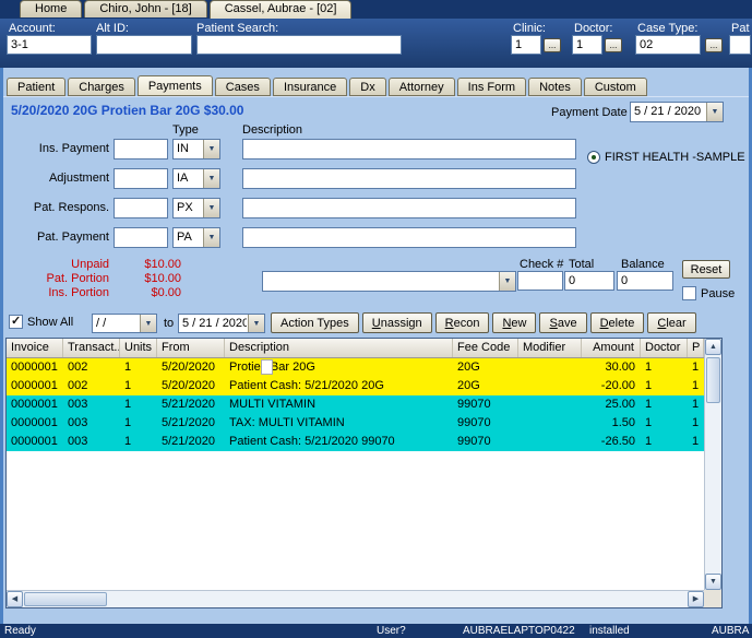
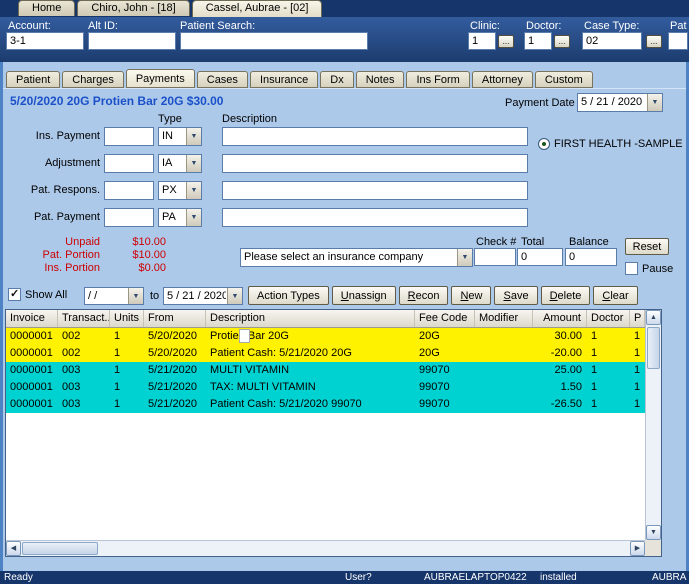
  Home
  Chiro, John - [18]
  Cassel, Aubrae - [02]
  Account:
  3-1
  Alt ID:
  Patient Search:
  Clinic:
  1
  ...
  Doctor:
  1
  ...
  Case Type:
  02
  ...
  Pat
  Patient
  Charges
  Payments
  Cases
  Insurance
  Dx
- Attorney
+ Notes
  Ins Form
- Notes
+ Attorney
  Custom
  5/20/2020 20G Protien Bar 20G $30.00
  Payment Date
  5 / 21 / 2020
  Type
  Description
  Ins. Payment
  IN
  Adjustment
  IA
  Pat. Respons.
  PX
  Pat. Payment
  PA
  FIRST HEALTH -SAMPLE
  Unpaid
  $10.00
  Pat. Portion
  $10.00
  Ins. Portion
  $0.00
+ Please select an insurance company
  Check #
  Total
  0
  Balance
  0
  Reset
  Pause
  ✓
  Show All
  / /
  to
  5 / 21 / 2020
  Action Types
  Unassign
  Recon
  New
  Save
  Delete
  Clear
  Invoice
  Transact..
  Units
  From
  Description
  Fee Code
  Modifier
  Amount
  Doctor
  P
  0000001
  002
  1
  5/20/2020
  Protien Bar 20G
  20G
  30.00
  1
  1
  0000001
  002
  1
  5/20/2020
  Patient Cash: 5/21/2020 20G
  20G
  -20.00
  1
  1
  0000001
  003
  1
  5/21/2020
  MULTI VITAMIN
  99070
  25.00
  1
  1
  0000001
  003
  1
  5/21/2020
  TAX: MULTI VITAMIN
  99070
  1.50
  1
  1
  0000001
  003
  1
  5/21/2020
  Patient Cash: 5/21/2020 99070
  99070
  -26.50
  1
  1
  Ready
  User?
  AUBRAELAPTOP0422
  installed
  AUBRA
